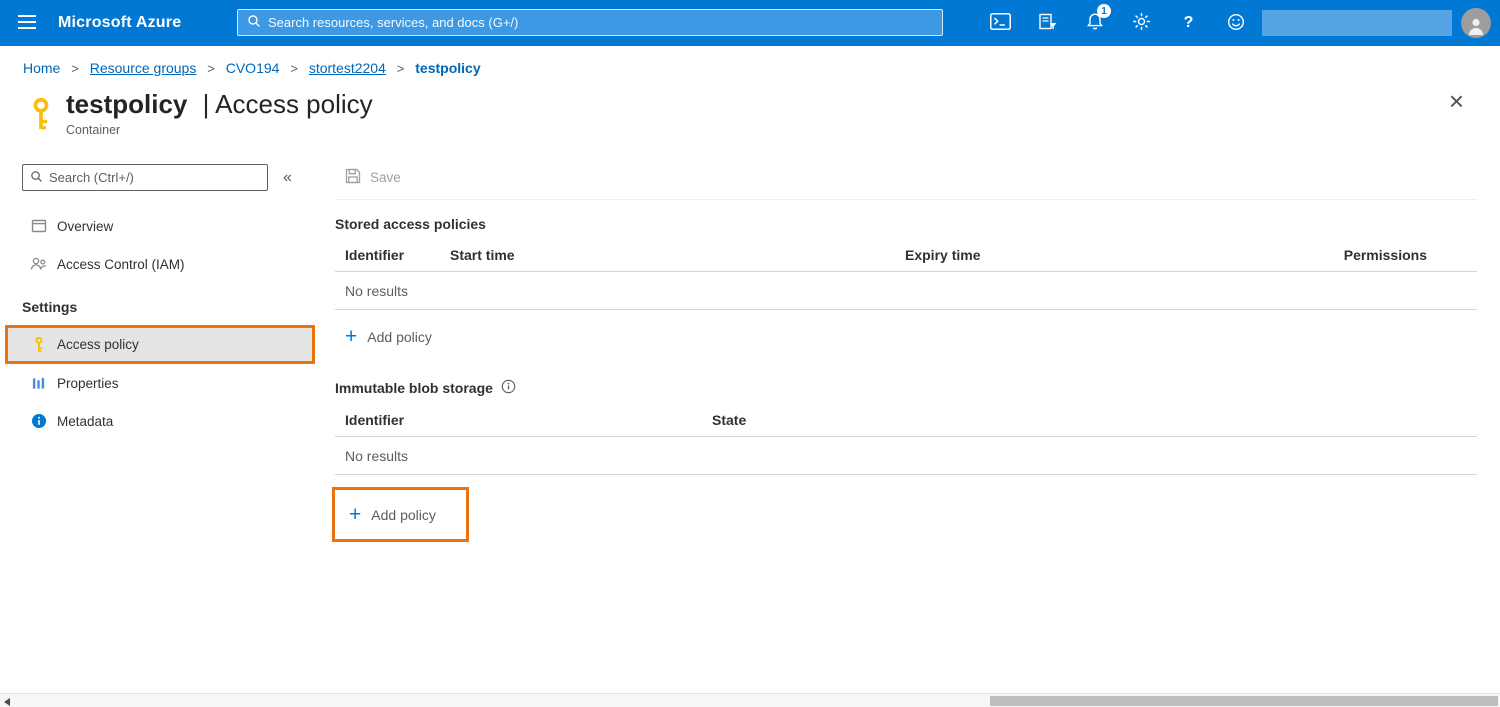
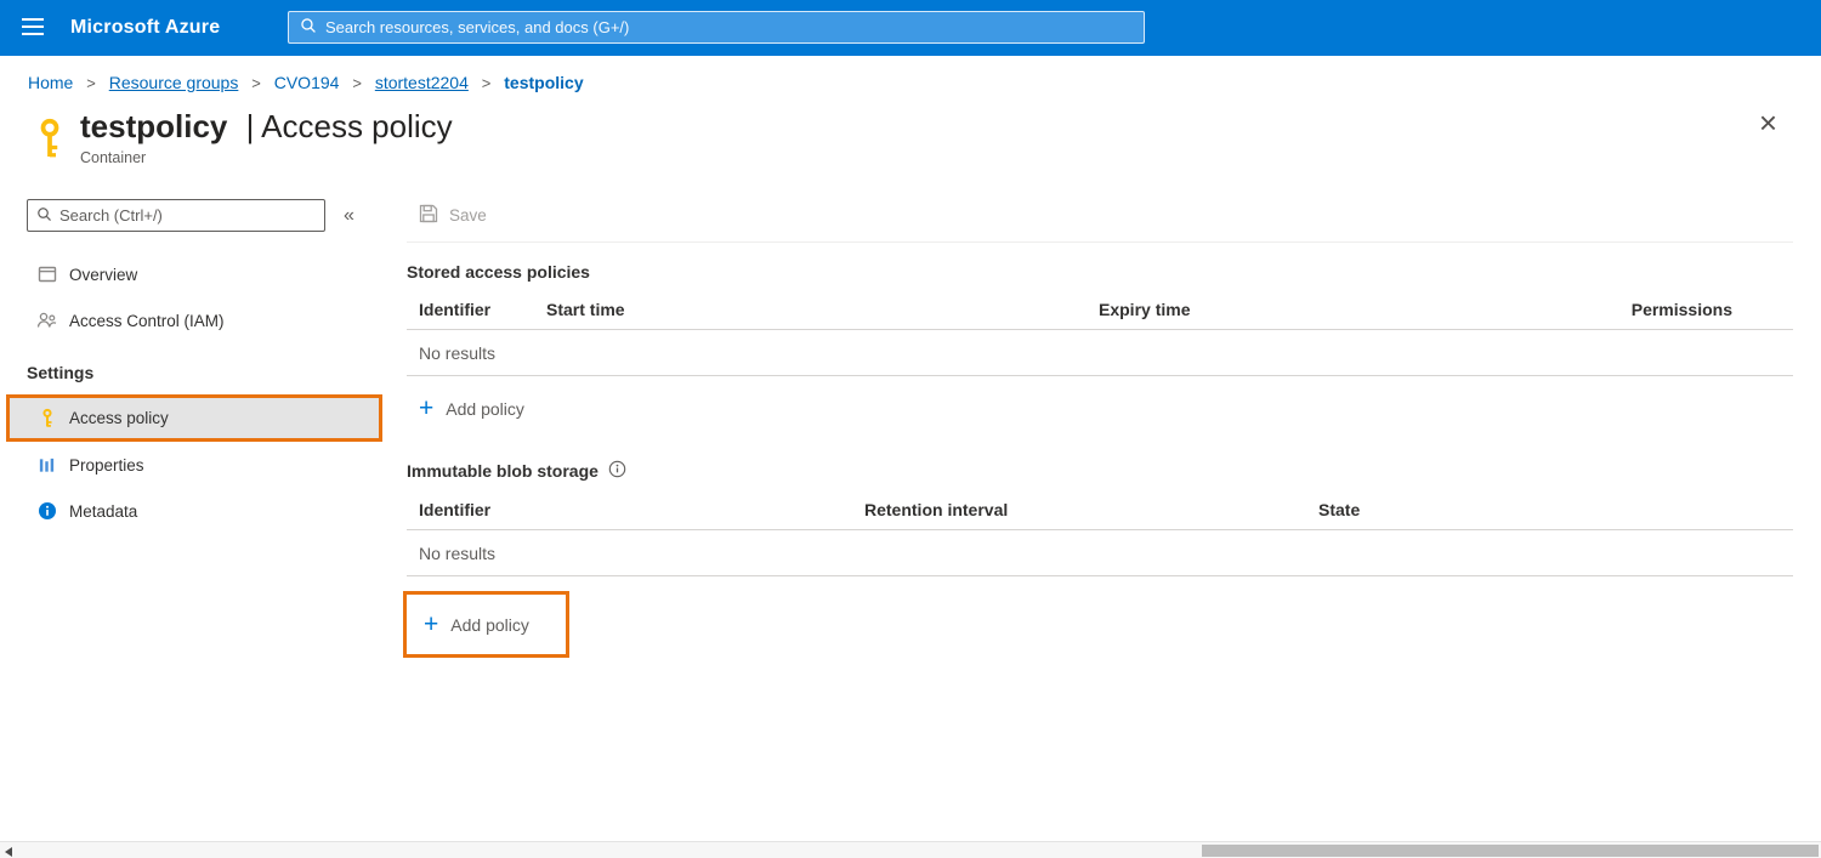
  Microsoft Azure
  Search resources, services, and docs (G+/)
- 1
- ?
  Home > Resource groups > CVO194 > stortest2204 > testpolicy
  testpolicy | Access policy
  Container
  ×
  Search (Ctrl+/)
  «
  Overview
  Access Control (IAM)
  Settings
  Access policy
  Properties
  Metadata
  Save
  Stored access policies
  Identifier
  Start time
  Expiry time
  Permissions
  No results
  +
  Add policy
  Immutable blob storage
  Identifier
+ Retention interval
  State
  No results
  +
  Add policy
